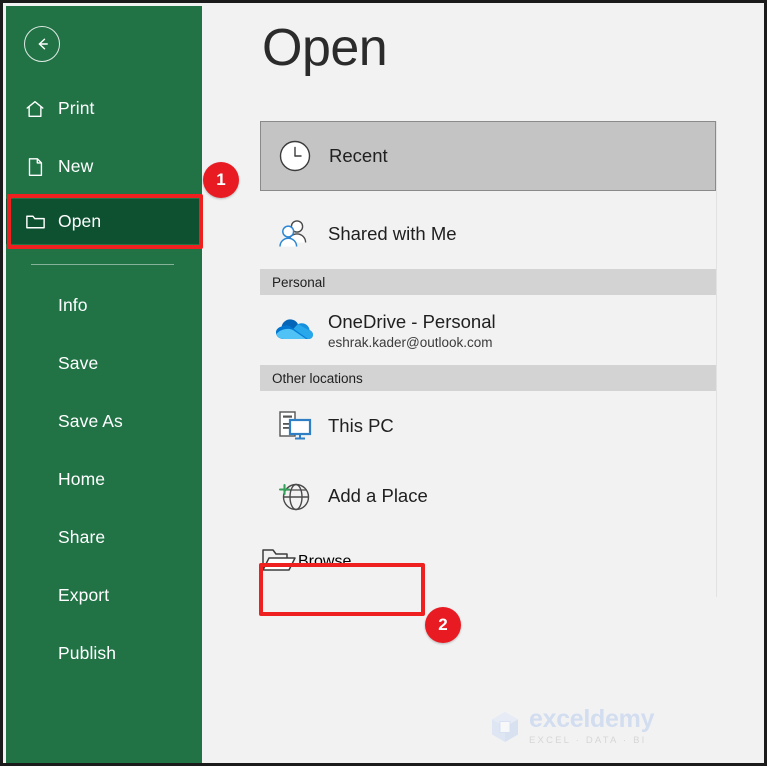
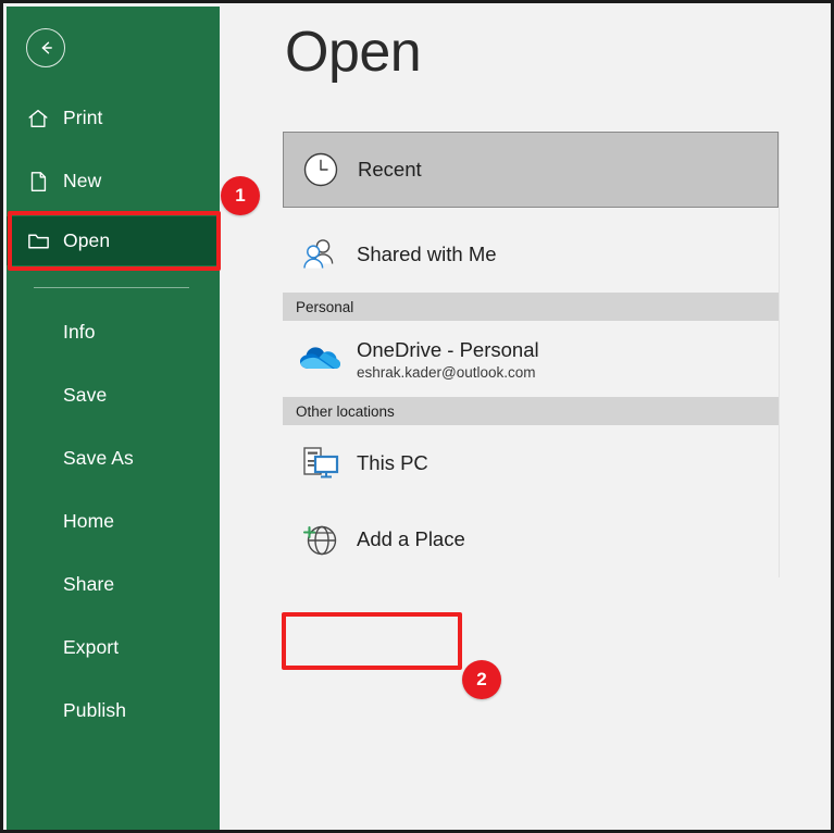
  Print
  New
  Open
  Info
  Save
  Save As
  Home
  Share
  Export
  Publish
  Open
  Recent
  Shared with Me
  Personal
  OneDrive - Personal
  eshrak.kader@outlook.com
  Other locations
  This PC
  Add a Place
- Browse
- exceldemy
- EXCEL · DATA · BI
  1
  2
